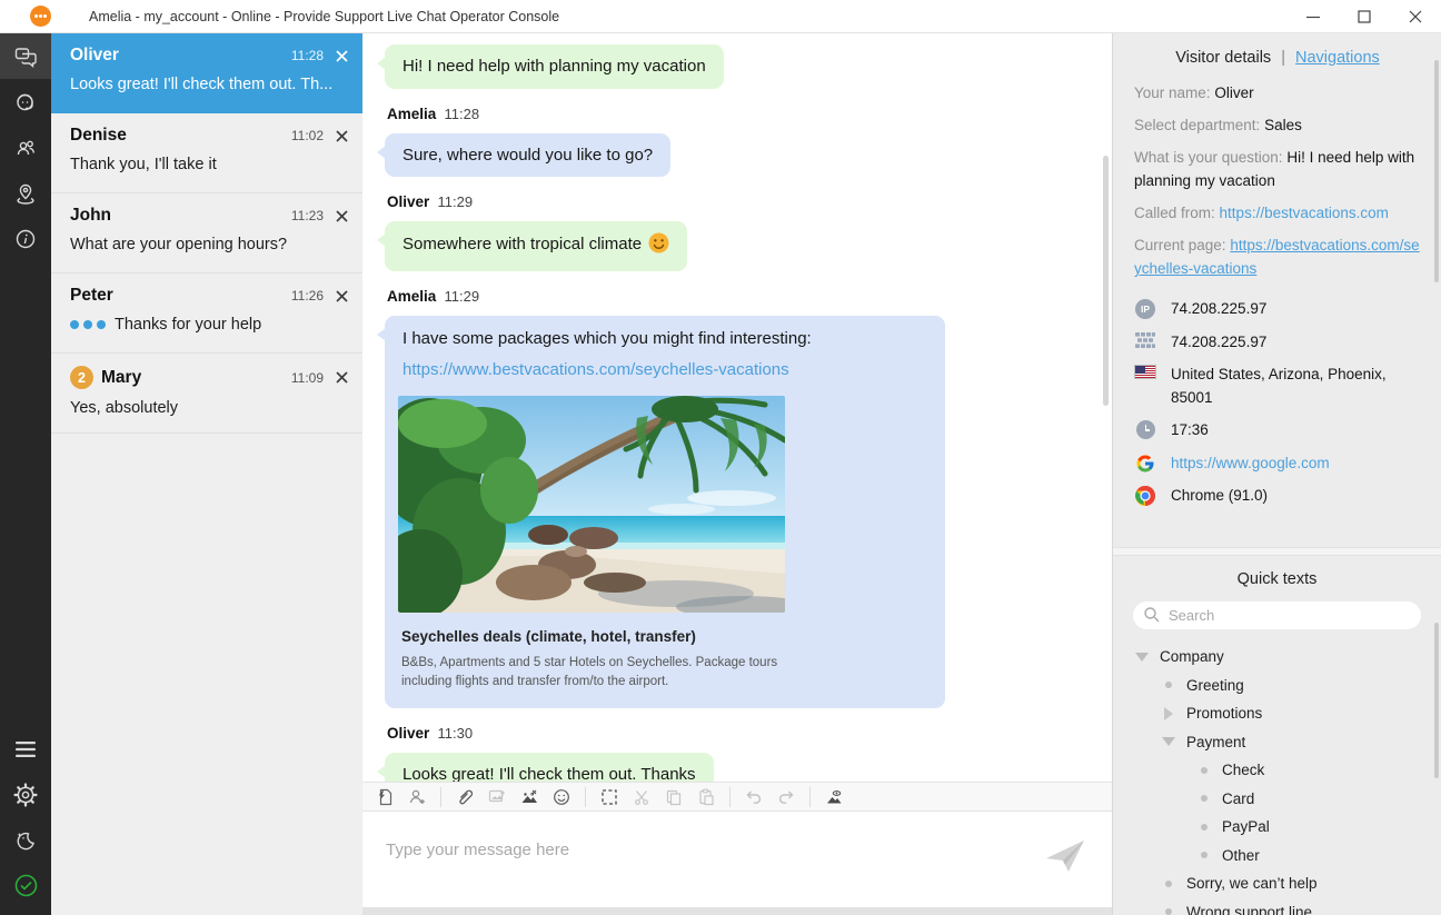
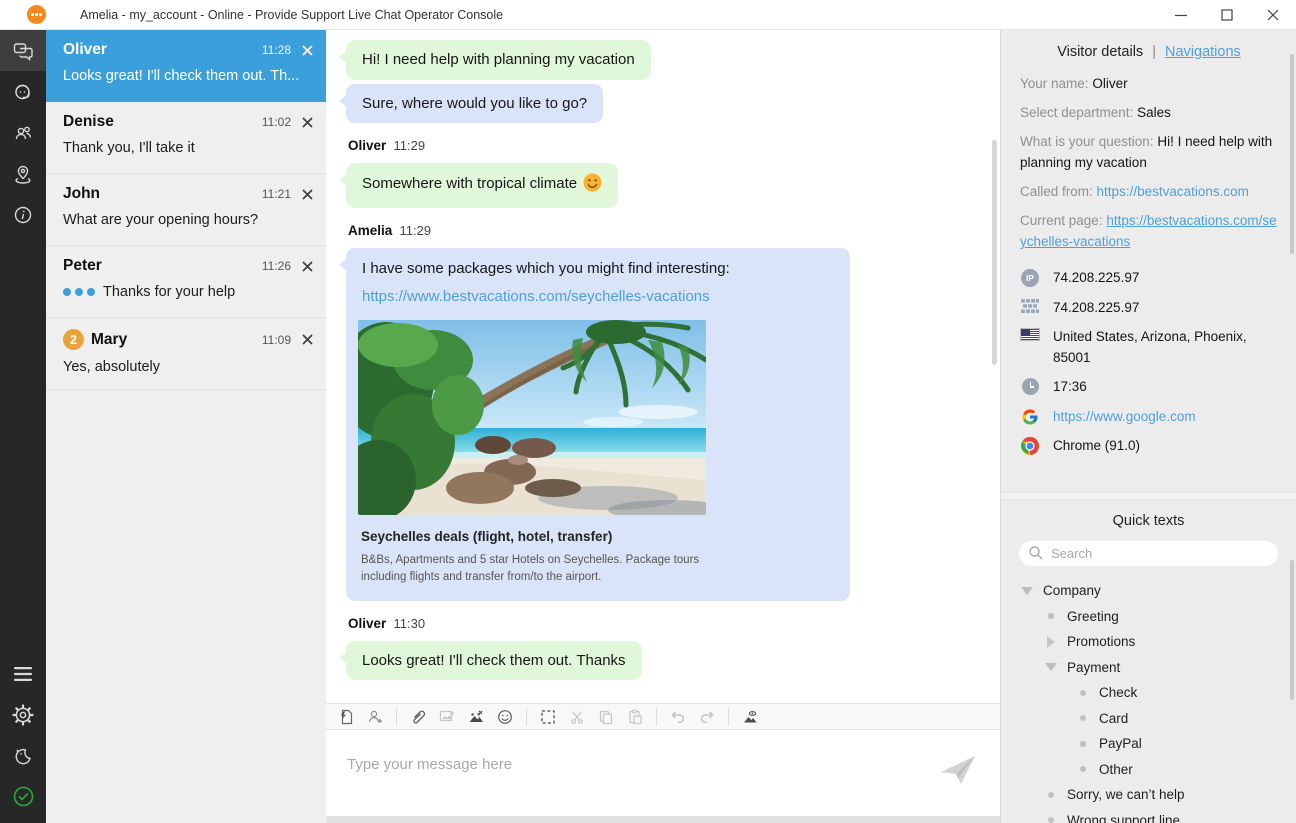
  Amelia - my_account - Online - Provide Support Live Chat Operator Console
  Oliver
  11:28
  Looks great! I'll check them out. Th...
  Denise
  11:02
  Thank you, I'll take it
  John
- 11:23
+ 11:21
  What are your opening hours?
  Peter
  11:26
  Thanks for your help
  2
  Mary
  11:09
  Yes, absolutely
  Hi! I need help with planning my vacation
- Amelia 11:28
  Sure, where would you like to go?
  Oliver 11:29
  Somewhere with tropical climate
  Amelia 11:29
  I have some packages which you might find interesting:
  https://www.bestvacations.com/seychelles-vacations
- Seychelles deals (climate, hotel, transfer)
+ Seychelles deals (flight, hotel, transfer)
  B&Bs, Apartments and 5 star Hotels on Seychelles. Package tours including flights and transfer from/to the airport.
  Oliver 11:30
  Looks great! I'll check them out. Thanks
  Type your message here
  Visitor details | Navigations
  Your name: Oliver
  Select department: Sales
  What is your question: Hi! I need help with planning my vacation
  Called from: https://bestvacations.com
  Current page: https://bestvacations.com/seychelles-vacations
  IP
  74.208.225.97
  74.208.225.97
  United States, Arizona, Phoenix, 85001
  17:36
  https://www.google.com
  Chrome (91.0)
  Quick texts
  Search
  Company
  Greeting
  Promotions
  Payment
  Check
  Card
  PayPal
  Other
  Sorry, we can’t help
  Wrong support line
